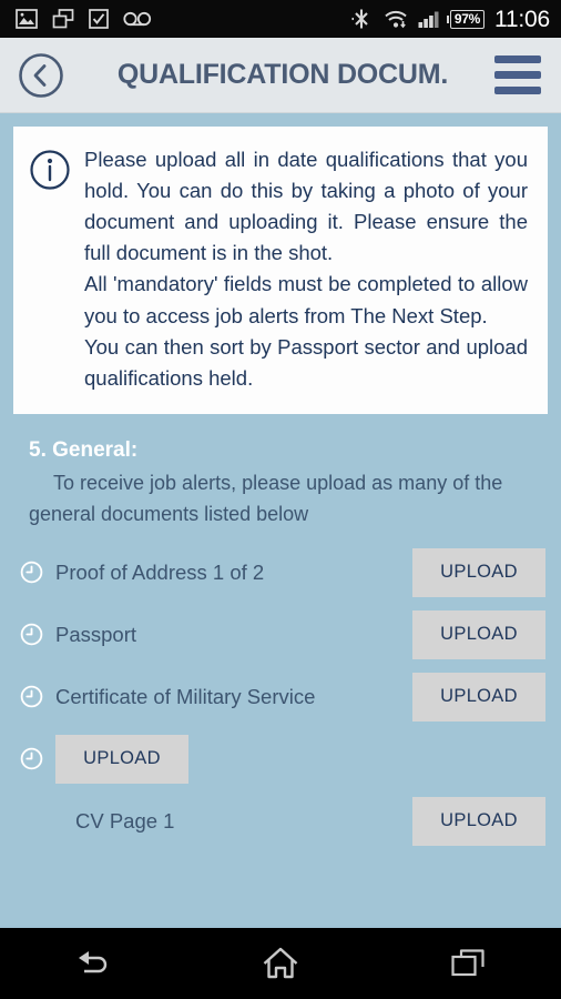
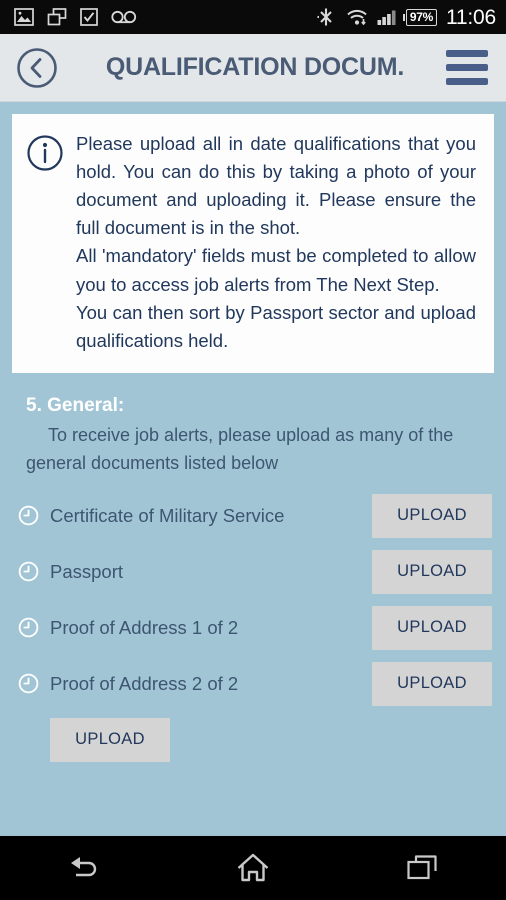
  97%
  11:06
  QUALIFICATION DOCUM.
  Please upload all in date qualifications that you hold. You can do this by taking a photo of your document and uploading it. Please ensure the full document is in the shot.
  All 'mandatory' fields must be completed to allow you to access job alerts from The Next Step.
  You can then sort by Passport sector and upload qualifications held.
  5. General:
  To receive job alerts, please upload as many of the general documents listed below
- Proof of Address 1 of 2
+ Certificate of Military Service
  UPLOAD
  Passport
  UPLOAD
- Certificate of Military Service
+ Proof of Address 1 of 2
  UPLOAD
+ Proof of Address 2 of 2
  UPLOAD
- CV Page 1
  UPLOAD
